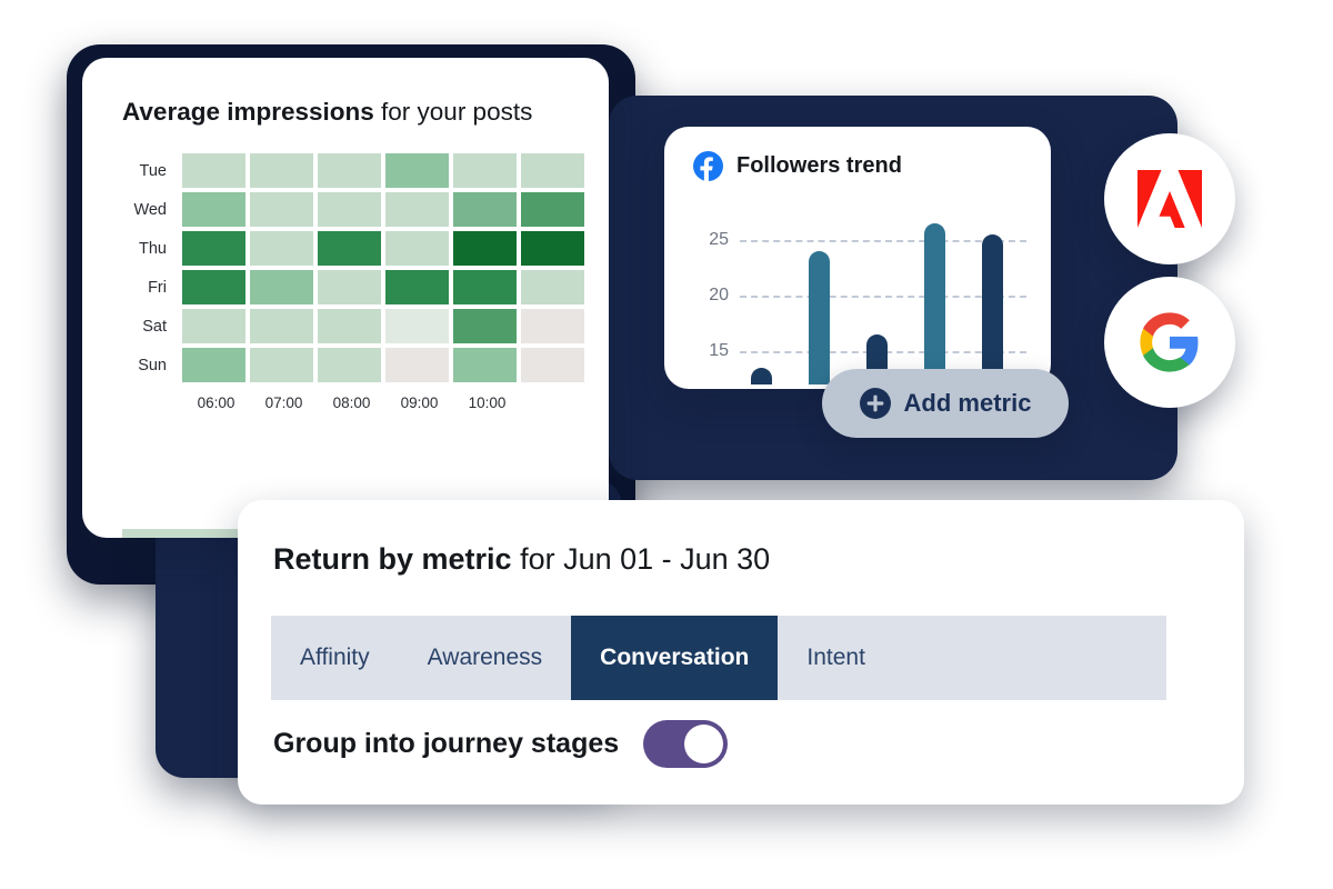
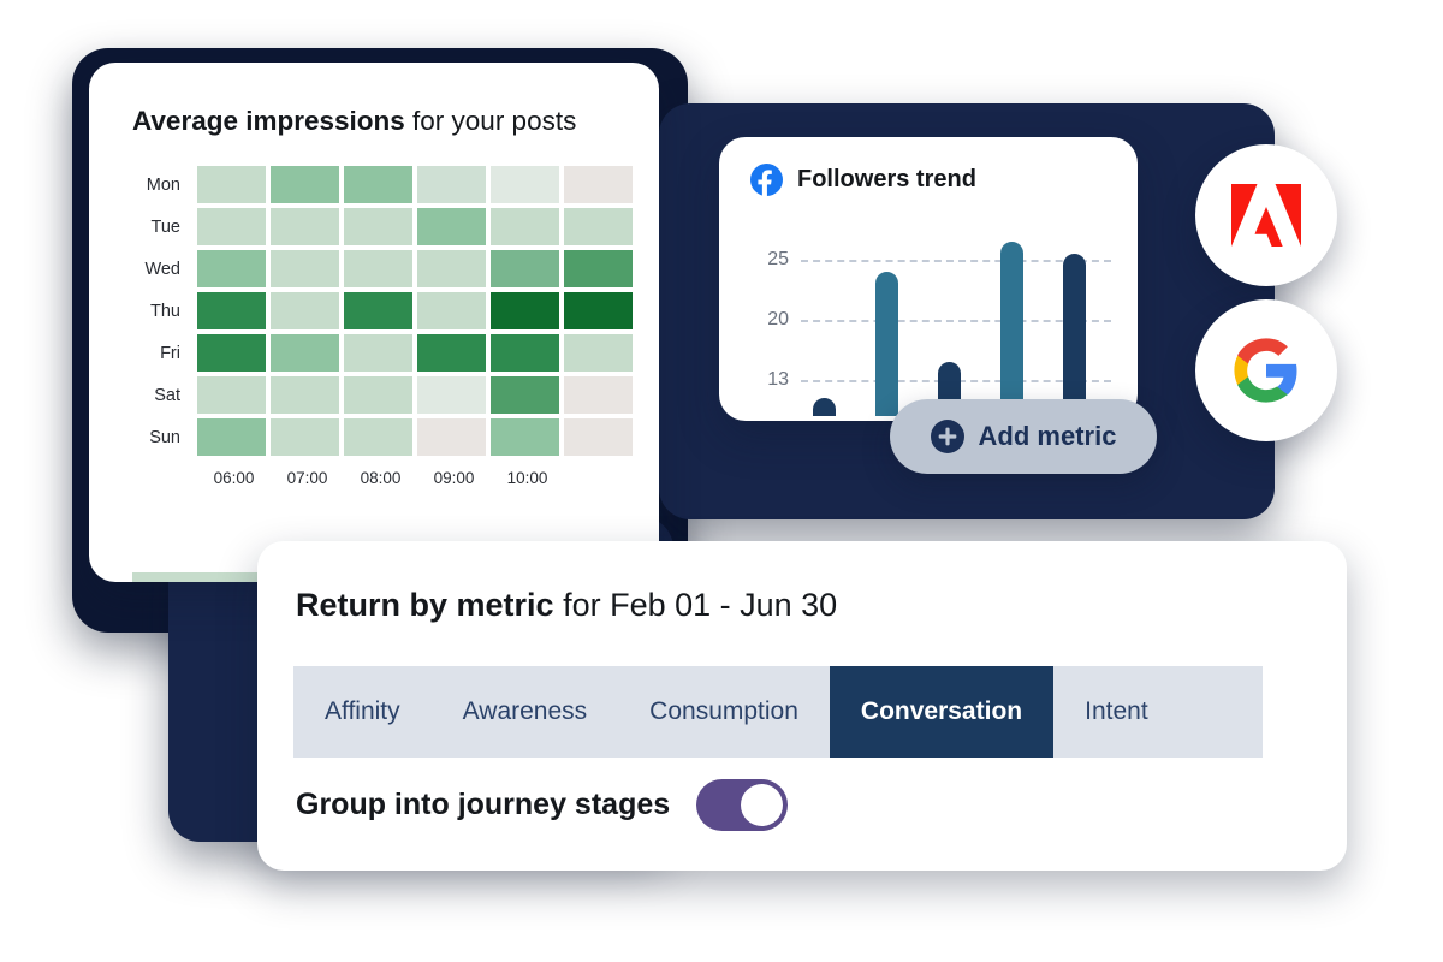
  Average impressions for your posts
+ Mon
  Tue
  Wed
  Thu
  Fri
  Sat
  Sun
  06:00
  07:00
  08:00
  09:00
  10:00
  Followers trend
- 15
+ 13
  20
  25
  Add metric
- Return by metric for Jun 01 - Jun 30
+ Return by metric for Feb 01 - Jun 30
  Affinity
  Awareness
+ Consumption
  Conversation
  Intent
  Group into journey stages
